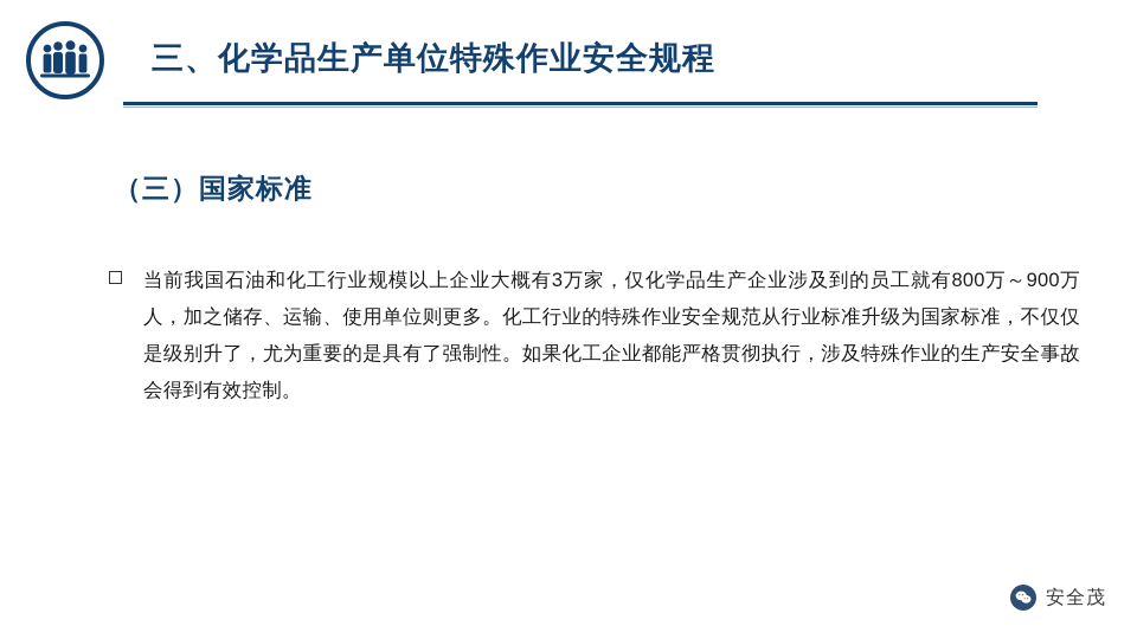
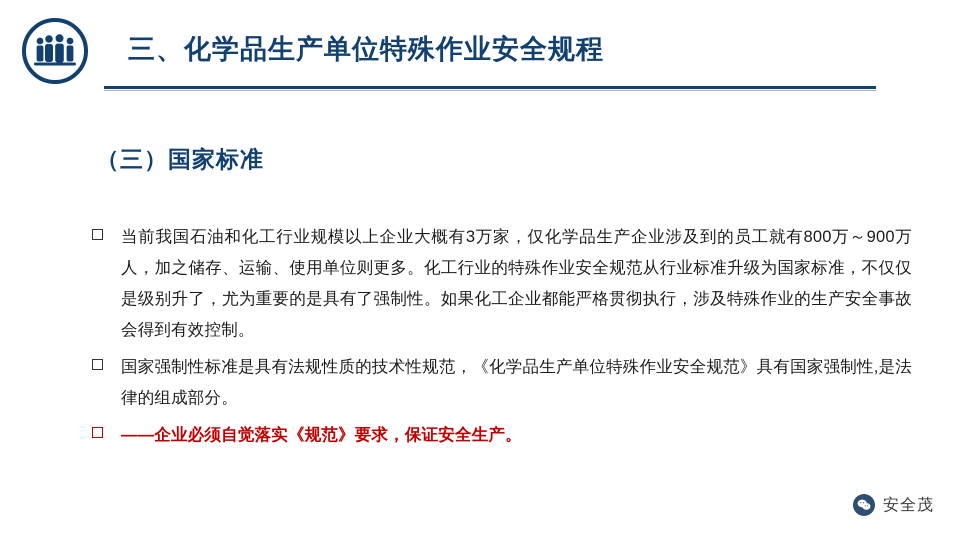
  三、化学品生产单位特殊作业安全规程
  （三）国家标准
  当前我国石油和化工行业规模以上企业大概有3万家，仅化学品生产企业涉及到的员工就有800万～900万人，加之储存、运输、使用单位则更多。化工行业的特殊作业安全规范从行业标准升级为国家标准，不仅仅是级别升了，尤为重要的是具有了强制性。如果化工企业都能严格贯彻执行，涉及特殊作业的生产安全事故会得到有效控制。
+ 国家强制性标准是具有法规性质的技术性规范，《化学品生产单位特殊作业安全规范》具有国家强制性,是法律的组成部分。
+ ——企业必须自觉落实《规范》要求，保证安全生产。
  安全茂
